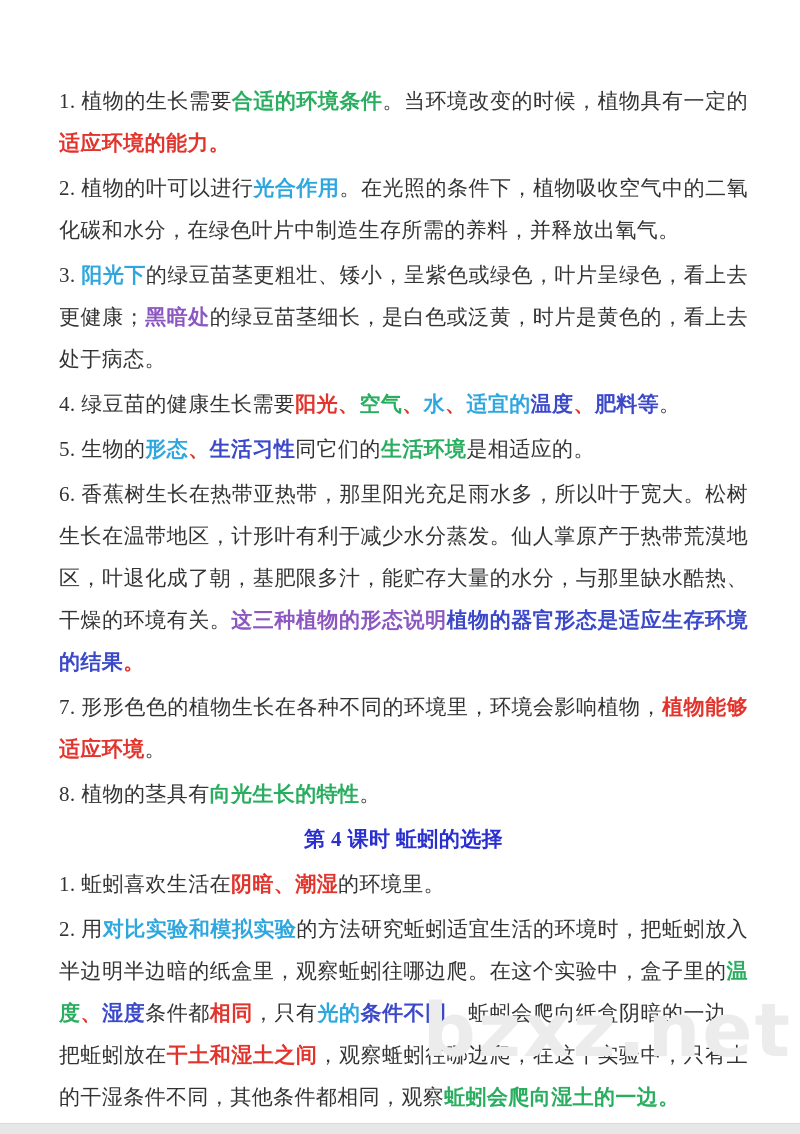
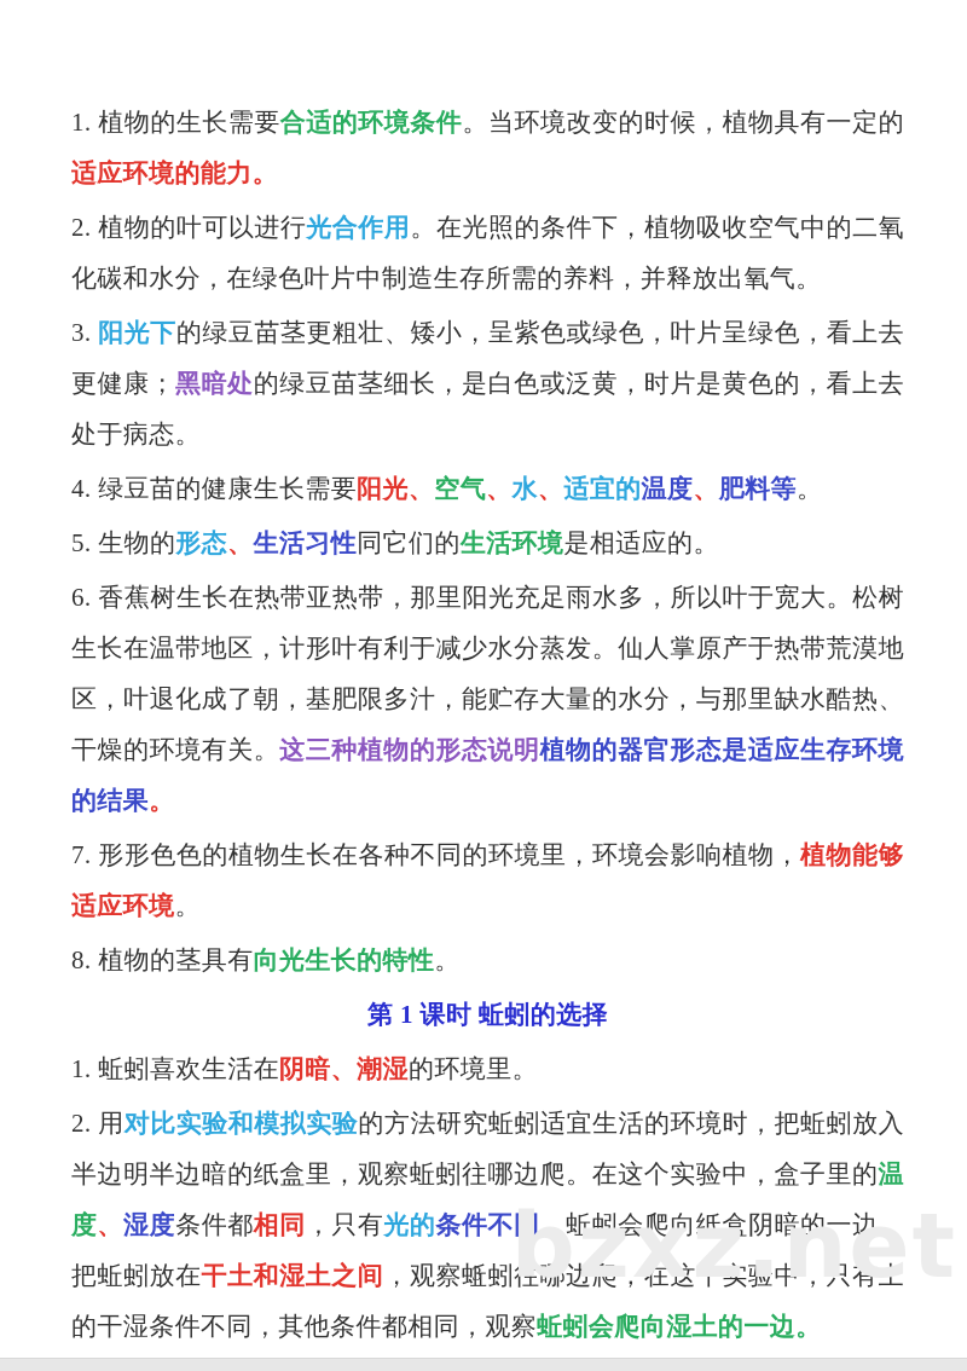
  1. 植物的生长需要合适的环境条件。当环境改变的时候，植物具有一定的适应环境的能力。
  2. 植物的叶可以进行光合作用。在光照的条件下，植物吸收空气中的二氧化碳和水分，在绿色叶片中制造生存所需的养料，并释放出氧气。
  3. 阳光下的绿豆苗茎更粗壮、矮小，呈紫色或绿色，叶片呈绿色，看上去更健康；黑暗处的绿豆苗茎细长，是白色或泛黄，时片是黄色的，看上去处于病态。
  4. 绿豆苗的健康生长需要阳光、空气、水、适宜的温度、肥料等。
  5. 生物的形态、生活习性同它们的生活环境是相适应的。
  6. 香蕉树生长在热带亚热带，那里阳光充足雨水多，所以叶于宽大。松树生长在温带地区，计形叶有利于减少水分蒸发。仙人掌原产于热带荒漠地区，叶退化成了朝，基肥限多汁，能贮存大量的水分，与那里缺水酷热、干燥的环境有关。这三种植物的形态说明植物的器官形态是适应生存环境的结果。
  7. 形形色色的植物生长在各种不同的环境里，环境会影响植物，植物能够适应环境。
  8. 植物的茎具有向光生长的特性。
- 第 4 课时 蚯蚓的选择
+ 第 1 课时 蚯蚓的选择
  1. 蚯蚓喜欢生活在阴暗、潮湿的环境里。
  2. 用对比实验和模拟实验的方法研究蚯蚓适宜生活的环境时，把蚯蚓放入半边明半边暗的纸盒里，观察蚯蚓往哪边爬。在这个实验中，盒子里的温度、湿度条件都相同，只有光的条件不同，蚯蚓会爬向纸盒阴暗的一边。把蚯蚓放在干土和湿土之间，观察蚯蚓往哪边爬，在这个实验中，只有土的干湿条件不同，其他条件都相同，观察蚯蚓会爬向湿土的一边。
  bzxz.net
  3
